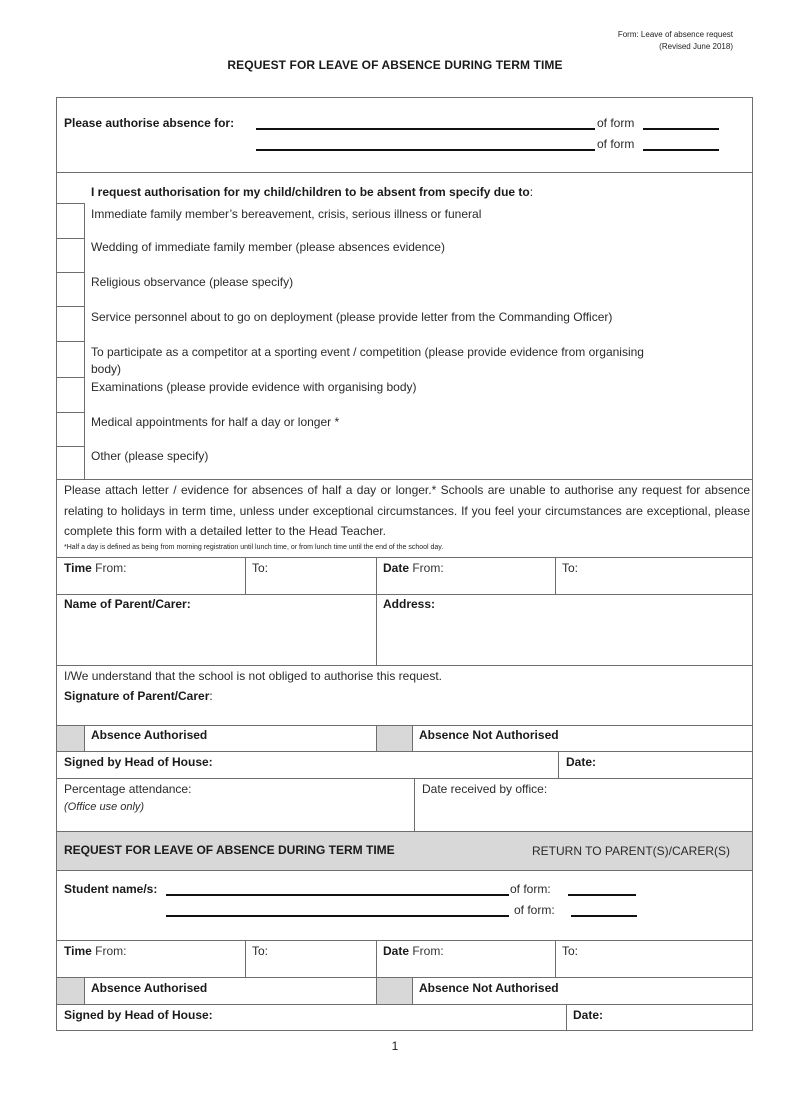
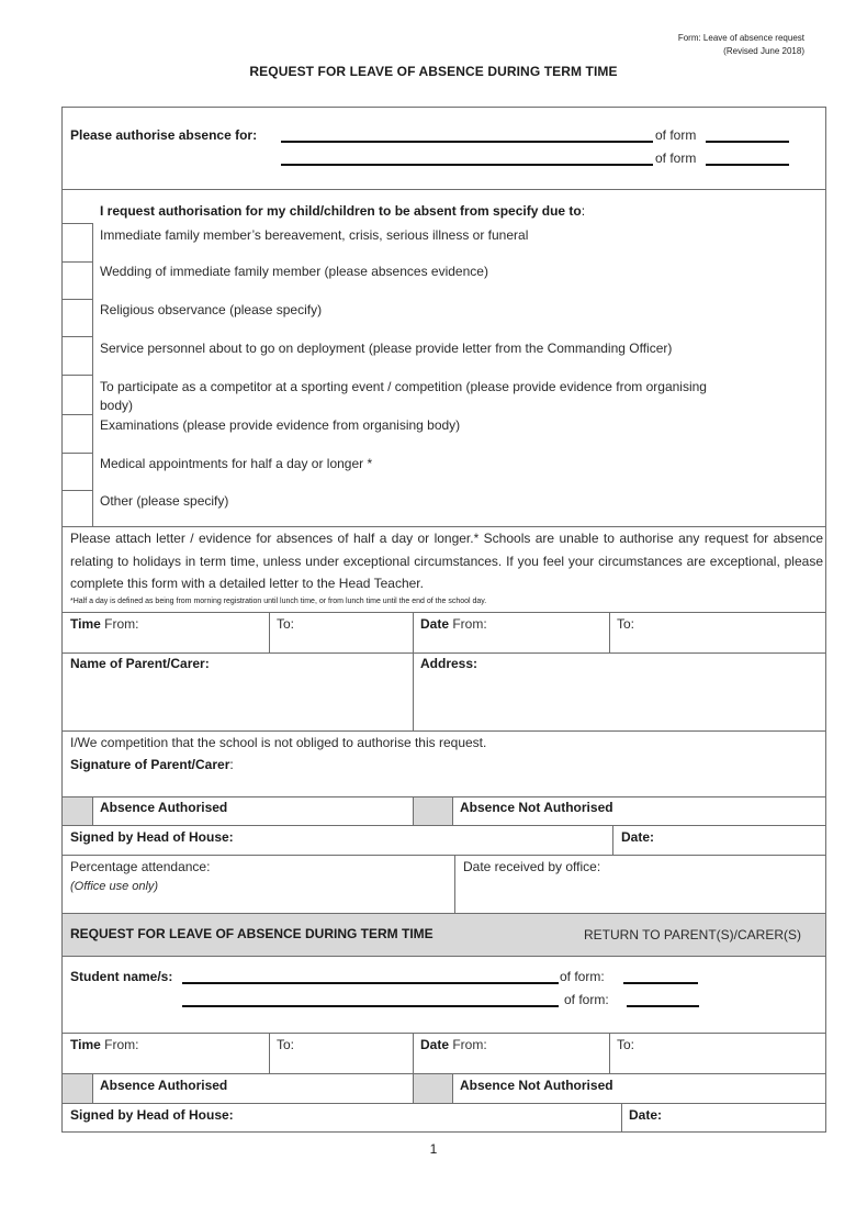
  Form: Leave of absence request
  (Revised June 2018)
  REQUEST FOR LEAVE OF ABSENCE DURING TERM TIME
  Please authorise absence for:
  of form
  of form
  I request authorisation for my child/children to be absent from specify due to:
  Immediate family member’s bereavement, crisis, serious illness or funeral
  Wedding of immediate family member (please absences evidence)
  Religious observance (please specify)
  Service personnel about to go on deployment (please provide letter from the Commanding Officer)
  To participate as a competitor at a sporting event / competition (please provide evidence from organising
  body)
- Examinations (please provide evidence with organising body)
+ Examinations (please provide evidence from organising body)
  Medical appointments for half a day or longer *
  Other (please specify)
  Please attach letter / evidence for absences of half a day or longer.* Schools are unable to authorise any request for absence relating to holidays in term time, unless under exceptional circumstances. If you feel your circumstances are exceptional, please complete this form with a detailed letter to the Head Teacher.
  Time From:
  To:
  Date From:
  To:
  Name of Parent/Carer:
  Address:
- I/We understand that the school is not obliged to authorise this request.
+ I/We competition that the school is not obliged to authorise this request.
  Signature of Parent/Carer:
  Absence Authorised
  Absence Not Authorised
  Signed by Head of House:
  Date:
  Percentage attendance:
  (Office use only)
  Date received by office:
  REQUEST FOR LEAVE OF ABSENCE DURING TERM TIME
  RETURN TO PARENT(S)/CARER(S)
  Student name/s:
  of form:
  of form:
  Time From:
  To:
  Date From:
  To:
  Absence Authorised
  Absence Not Authorised
  Signed by Head of House:
  Date:
  1
